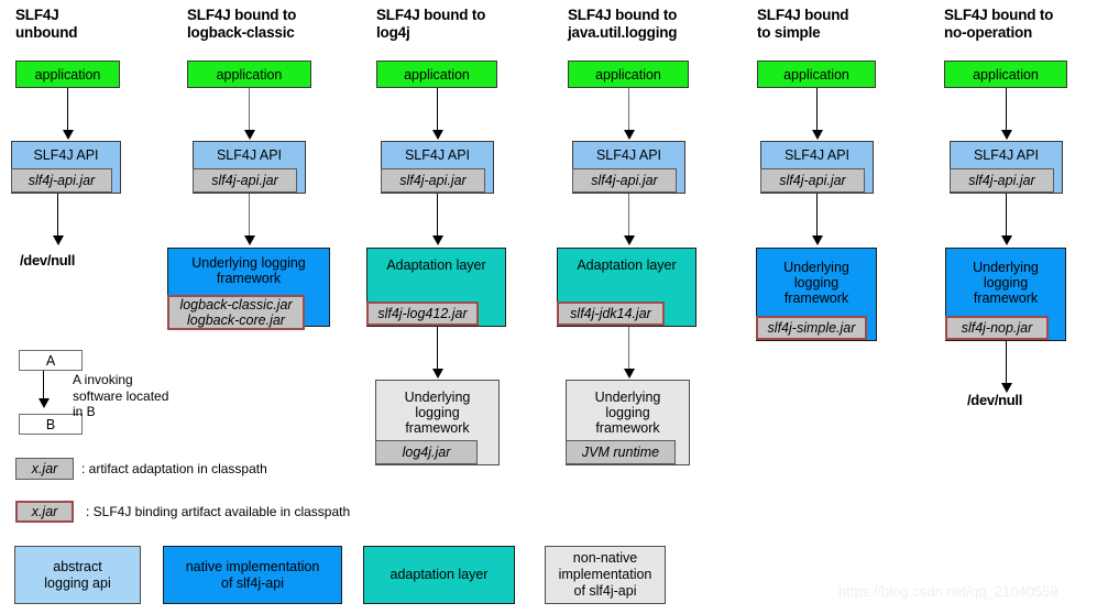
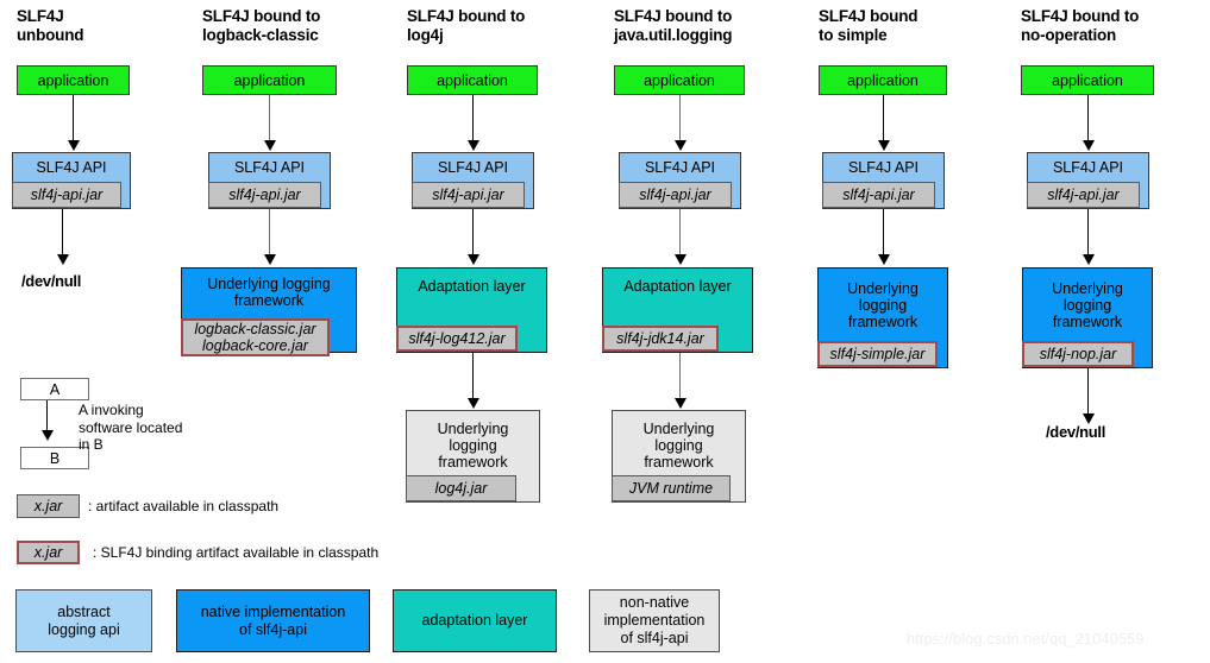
  SLF4J
  unbound
  SLF4J bound to
  logback-classic
  SLF4J bound to
  log4j
  SLF4J bound to
  java.util.logging
  SLF4J bound
  to simple
  SLF4J bound to
  no-operation
  application
  application
  application
  application
  application
  application
  SLF4J API
  slf4j-api.jar
  SLF4J API
  slf4j-api.jar
  SLF4J API
  slf4j-api.jar
  SLF4J API
  slf4j-api.jar
  SLF4J API
  slf4j-api.jar
  SLF4J API
  slf4j-api.jar
  /dev/null
  Underlying logging
  framework
  logback-classic.jar
  logback-core.jar
  Adaptation layer
  slf4j-log412.jar
  Underlying
  logging
  framework
  log4j.jar
  Adaptation layer
  slf4j-jdk14.jar
  Underlying
  logging
  framework
  JVM runtime
  Underlying
  logging
  framework
  slf4j-simple.jar
  Underlying
  logging
  framework
  slf4j-nop.jar
  /dev/null
  A
  B
  A invoking
  software located
  in B
  x.jar
- : artifact adaptation in classpath
+ : artifact available in classpath
  x.jar
  : SLF4J binding artifact available in classpath
  abstract
  logging api
  native implementation
  of slf4j-api
  adaptation layer
  non-native
  implementation
  of slf4j-api
